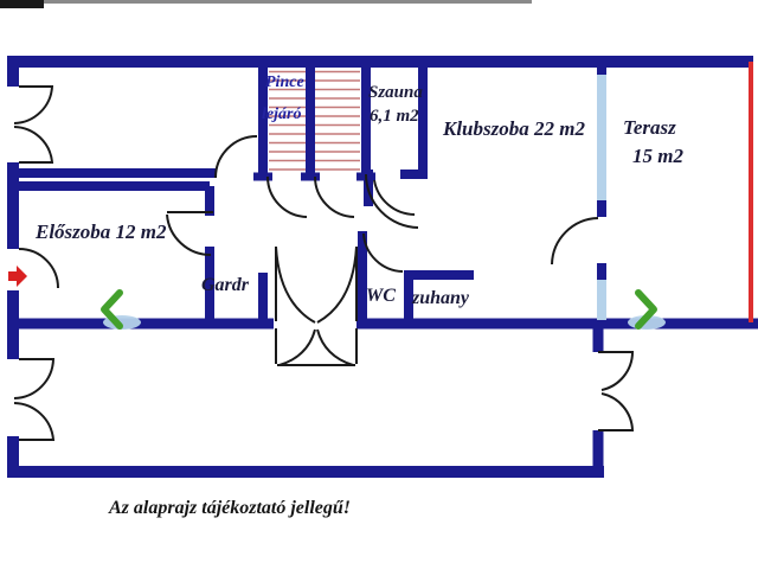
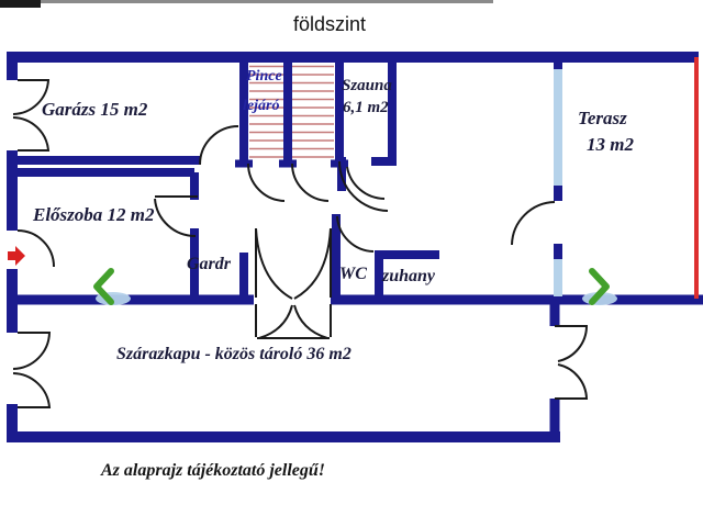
+ földszint
+ Garázs 15 m2
  Pince
  lejáró
  Szauna
  6,1 m2
- Klubszoba 22 m2
  Terasz
- 15 m2
+ 13 m2
  Előszoba 12 m2
  Gardr
  WC
  zuhany
+ Szárazkapu - közös tároló 36 m2
  Az alaprajz tájékoztató jellegű!
